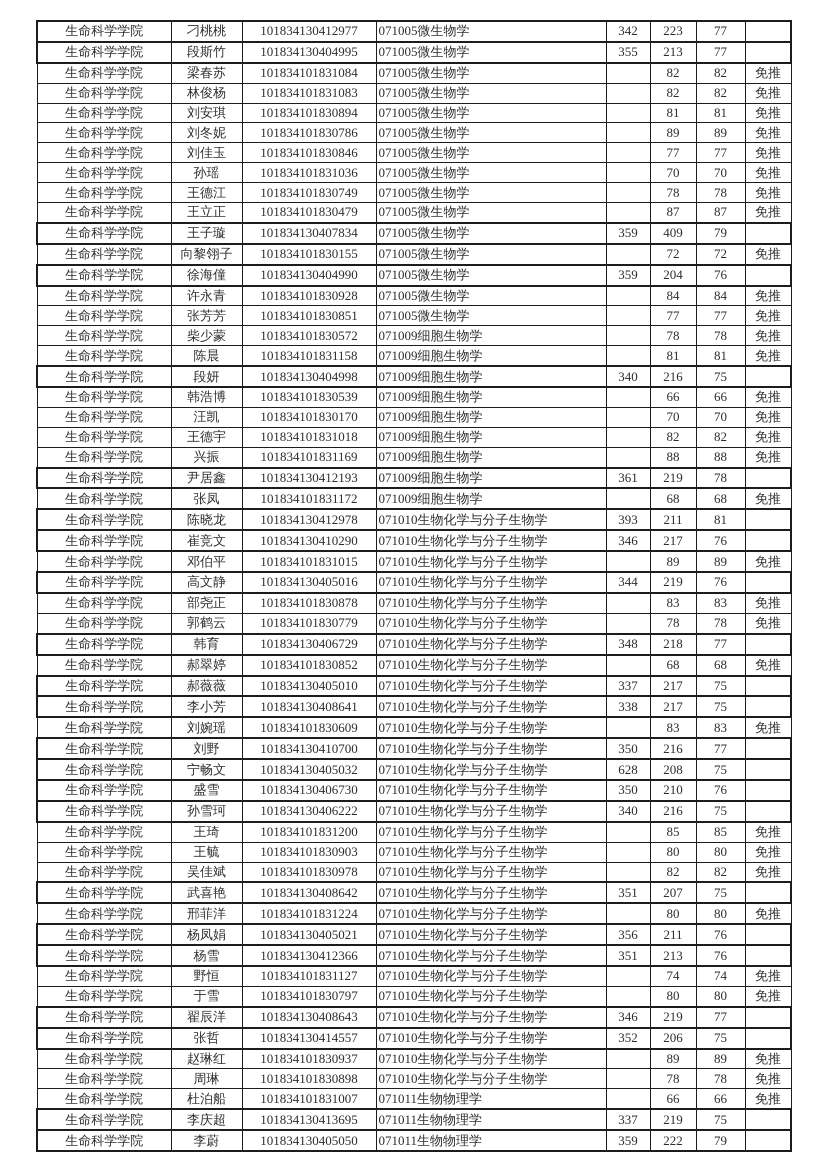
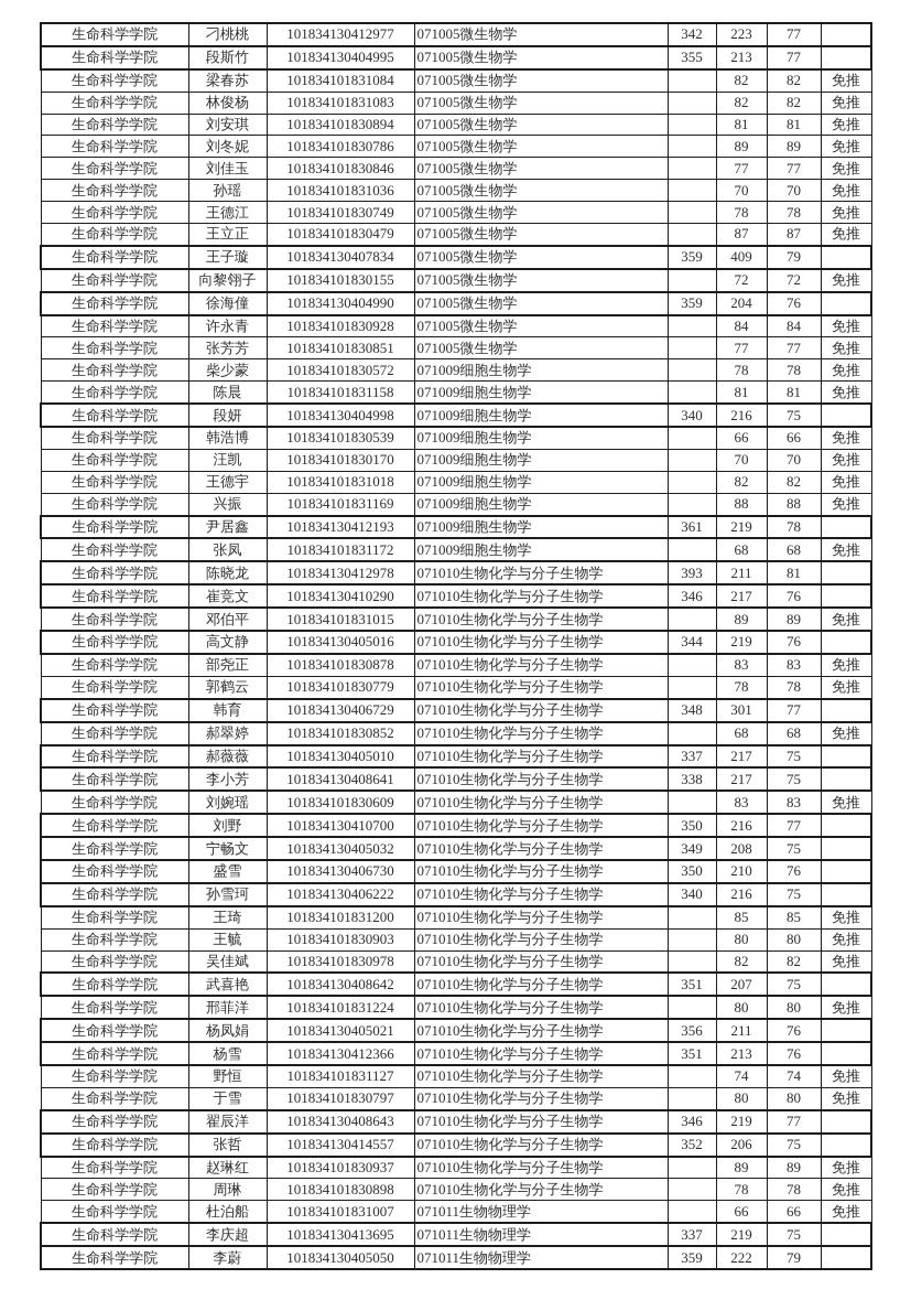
  生命科学学院	刁桃桃	101834130412977	071005微生物学	342	223	77
  生命科学学院	段斯竹	101834130404995	071005微生物学	355	213	77
  生命科学学院	梁春苏	101834101831084	071005微生物学		82	82	免推
  生命科学学院	林俊杨	101834101831083	071005微生物学		82	82	免推
  生命科学学院	刘安琪	101834101830894	071005微生物学		81	81	免推
  生命科学学院	刘冬妮	101834101830786	071005微生物学		89	89	免推
  生命科学学院	刘佳玉	101834101830846	071005微生物学		77	77	免推
  生命科学学院	孙瑶	101834101831036	071005微生物学		70	70	免推
  生命科学学院	王德江	101834101830749	071005微生物学		78	78	免推
  生命科学学院	王立正	101834101830479	071005微生物学		87	87	免推
  生命科学学院	王子璇	101834130407834	071005微生物学	359	409	79
  生命科学学院	向黎翎子	101834101830155	071005微生物学		72	72	免推
  生命科学学院	徐海僮	101834130404990	071005微生物学	359	204	76
  生命科学学院	许永青	101834101830928	071005微生物学		84	84	免推
  生命科学学院	张芳芳	101834101830851	071005微生物学		77	77	免推
  生命科学学院	柴少蒙	101834101830572	071009细胞生物学		78	78	免推
  生命科学学院	陈晨	101834101831158	071009细胞生物学		81	81	免推
  生命科学学院	段妍	101834130404998	071009细胞生物学	340	216	75
  生命科学学院	韩浩博	101834101830539	071009细胞生物学		66	66	免推
  生命科学学院	汪凯	101834101830170	071009细胞生物学		70	70	免推
  生命科学学院	王德宇	101834101831018	071009细胞生物学		82	82	免推
  生命科学学院	兴振	101834101831169	071009细胞生物学		88	88	免推
  生命科学学院	尹居鑫	101834130412193	071009细胞生物学	361	219	78
  生命科学学院	张凤	101834101831172	071009细胞生物学		68	68	免推
  生命科学学院	陈晓龙	101834130412978	071010生物化学与分子生物学	393	211	81
  生命科学学院	崔竞文	101834130410290	071010生物化学与分子生物学	346	217	76
  生命科学学院	邓伯平	101834101831015	071010生物化学与分子生物学		89	89	免推
  生命科学学院	高文静	101834130405016	071010生物化学与分子生物学	344	219	76
  生命科学学院	部尧正	101834101830878	071010生物化学与分子生物学		83	83	免推
  生命科学学院	郭鹤云	101834101830779	071010生物化学与分子生物学		78	78	免推
- 生命科学学院	韩育	101834130406729	071010生物化学与分子生物学	348	218	77
+ 生命科学学院	韩育	101834130406729	071010生物化学与分子生物学	348	301	77
  生命科学学院	郝翠婷	101834101830852	071010生物化学与分子生物学		68	68	免推
  生命科学学院	郝薇薇	101834130405010	071010生物化学与分子生物学	337	217	75
  生命科学学院	李小芳	101834130408641	071010生物化学与分子生物学	338	217	75
  生命科学学院	刘婉瑶	101834101830609	071010生物化学与分子生物学		83	83	免推
  生命科学学院	刘野	101834130410700	071010生物化学与分子生物学	350	216	77
- 生命科学学院	宁畅文	101834130405032	071010生物化学与分子生物学	628	208	75
+ 生命科学学院	宁畅文	101834130405032	071010生物化学与分子生物学	349	208	75
  生命科学学院	盛雪	101834130406730	071010生物化学与分子生物学	350	210	76
  生命科学学院	孙雪珂	101834130406222	071010生物化学与分子生物学	340	216	75
  生命科学学院	王琦	101834101831200	071010生物化学与分子生物学		85	85	免推
  生命科学学院	王毓	101834101830903	071010生物化学与分子生物学		80	80	免推
  生命科学学院	吴佳斌	101834101830978	071010生物化学与分子生物学		82	82	免推
  生命科学学院	武喜艳	101834130408642	071010生物化学与分子生物学	351	207	75
  生命科学学院	邢菲洋	101834101831224	071010生物化学与分子生物学		80	80	免推
  生命科学学院	杨凤娟	101834130405021	071010生物化学与分子生物学	356	211	76
  生命科学学院	杨雪	101834130412366	071010生物化学与分子生物学	351	213	76
  生命科学学院	野恒	101834101831127	071010生物化学与分子生物学		74	74	免推
  生命科学学院	于雪	101834101830797	071010生物化学与分子生物学		80	80	免推
  生命科学学院	翟辰洋	101834130408643	071010生物化学与分子生物学	346	219	77
  生命科学学院	张哲	101834130414557	071010生物化学与分子生物学	352	206	75
  生命科学学院	赵琳红	101834101830937	071010生物化学与分子生物学		89	89	免推
  生命科学学院	周琳	101834101830898	071010生物化学与分子生物学		78	78	免推
  生命科学学院	杜泊船	101834101831007	071011生物物理学		66	66	免推
  生命科学学院	李庆超	101834130413695	071011生物物理学	337	219	75
  生命科学学院	李蔚	101834130405050	071011生物物理学	359	222	79
